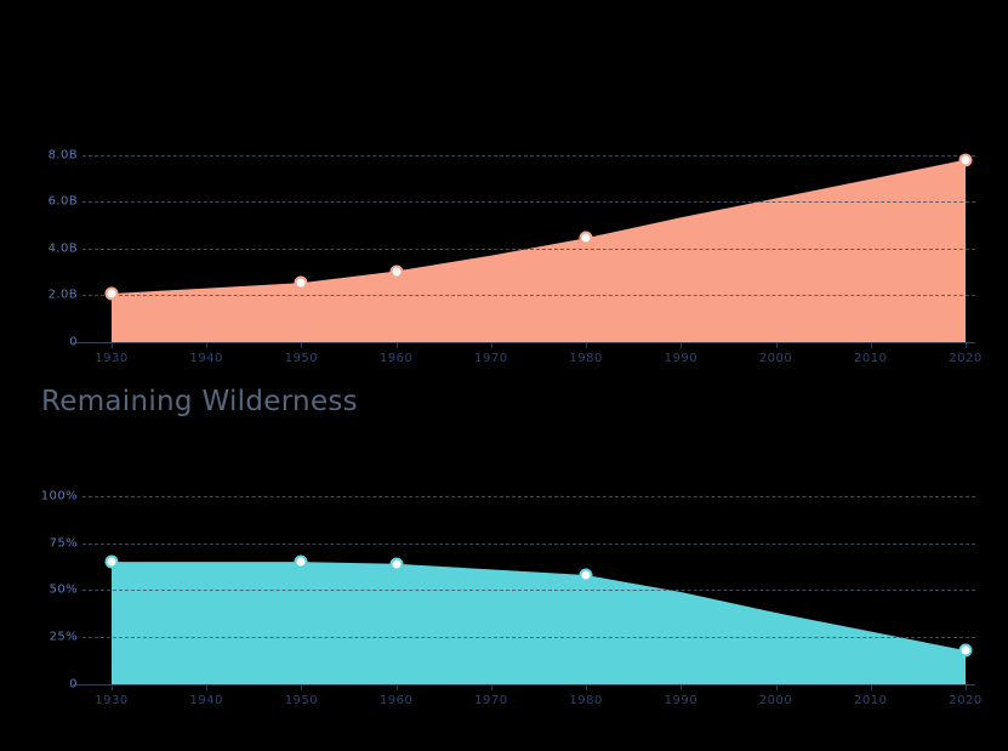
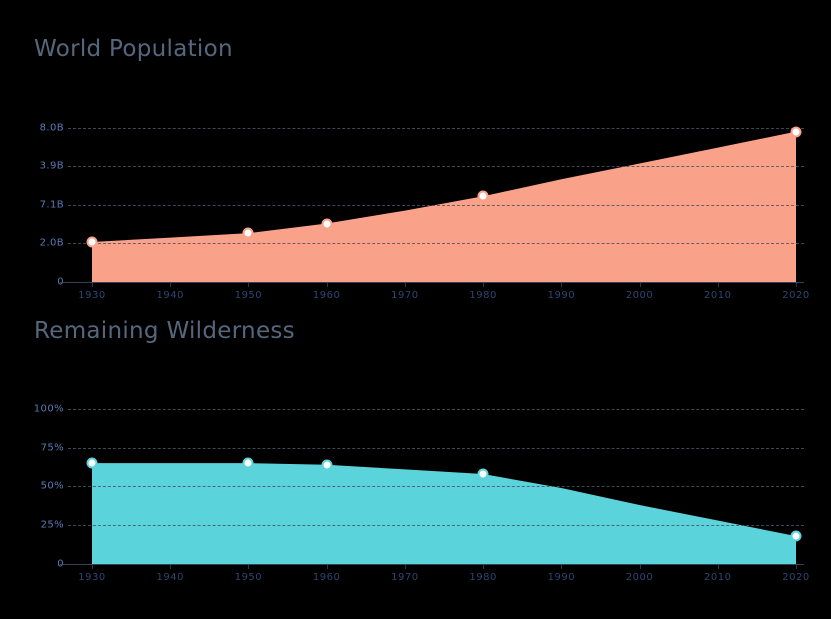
+ World Population
  0
  2.0B
- 4.0B
+ 7.1B
- 6.0B
+ 3.9B
  8.0B
  1930
  1940
  1950
  1960
  1970
  1980
  1990
  2000
  2010
  2020
  Remaining Wilderness
  0
  25%
  50%
  75%
  100%
  1930
  1940
  1950
  1960
  1970
  1980
  1990
  2000
  2010
  2020
